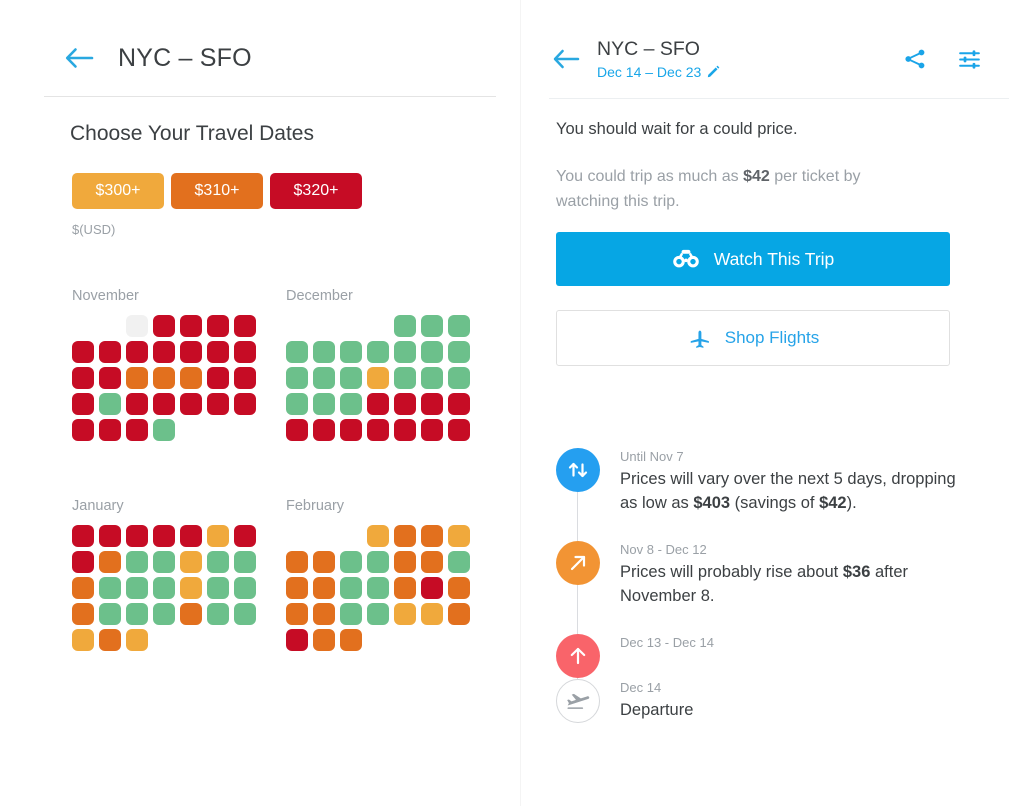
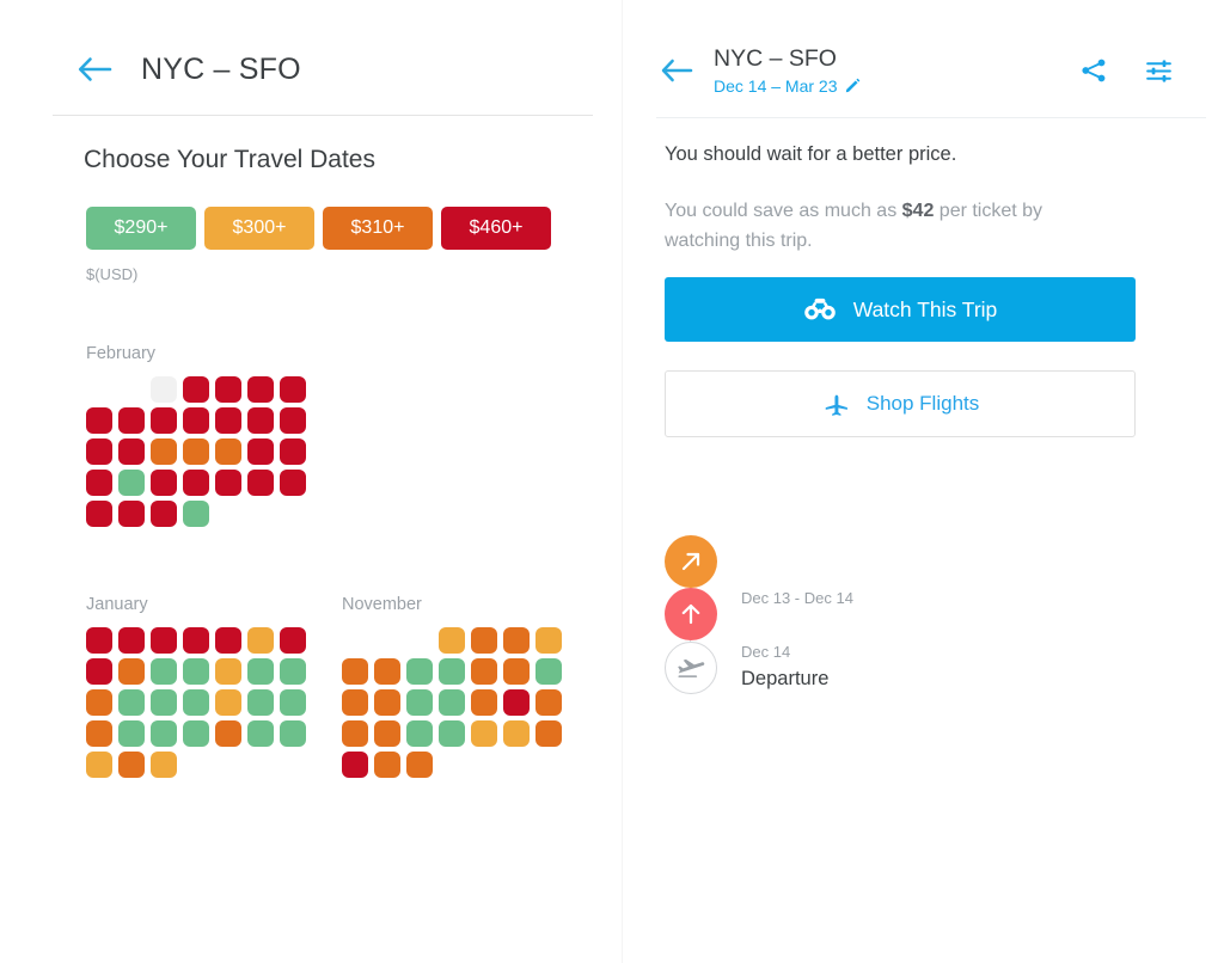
  NYC – SFO
  Choose Your Travel Dates
+ $290+
  $300+
  $310+
- $320+
+ $460+
  $(USD)
- November
+ February
- December
  January
- February
+ November
  NYC – SFO
- Dec 14 – Dec 23
+ Dec 14 – Mar 23
- You should wait for a could price.
+ You should wait for a better price.
- You could trip as much as $42 per ticket by watching this trip.
+ You could save as much as $42 per ticket by watching this trip.
  Watch This Trip
  Shop Flights
- Until Nov 7
- Prices will vary over the next 5 days, dropping as low as $403 (savings of $42).
- Nov 8 - Dec 12
- Prices will probably rise about $36 after November 8.
  Dec 13 - Dec 14
  Dec 14
  Departure
